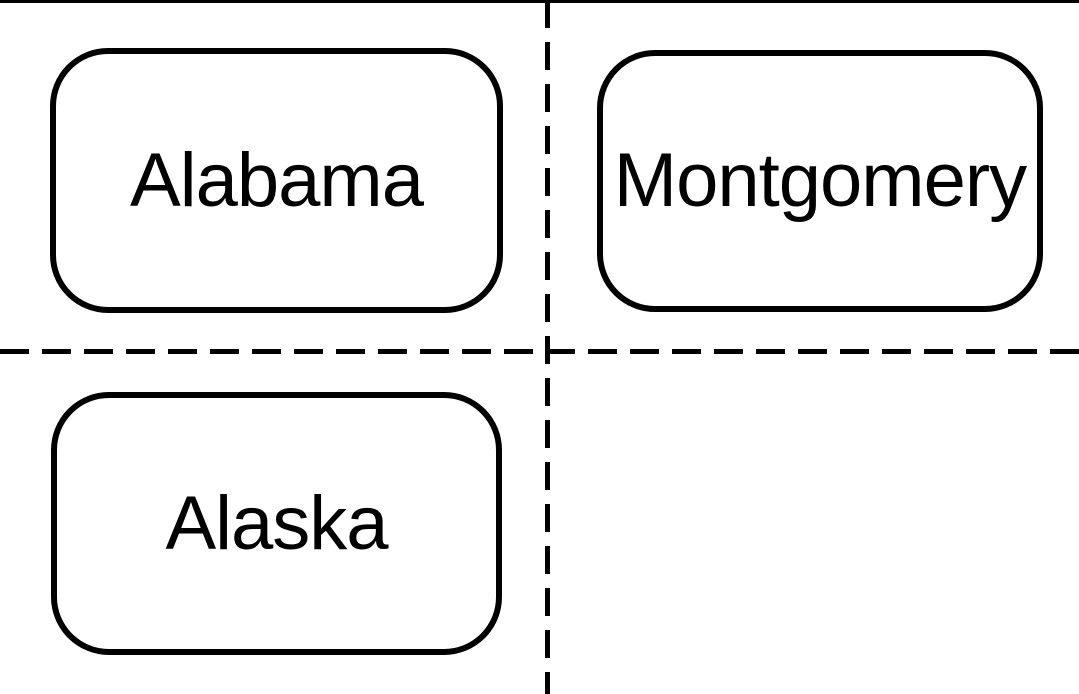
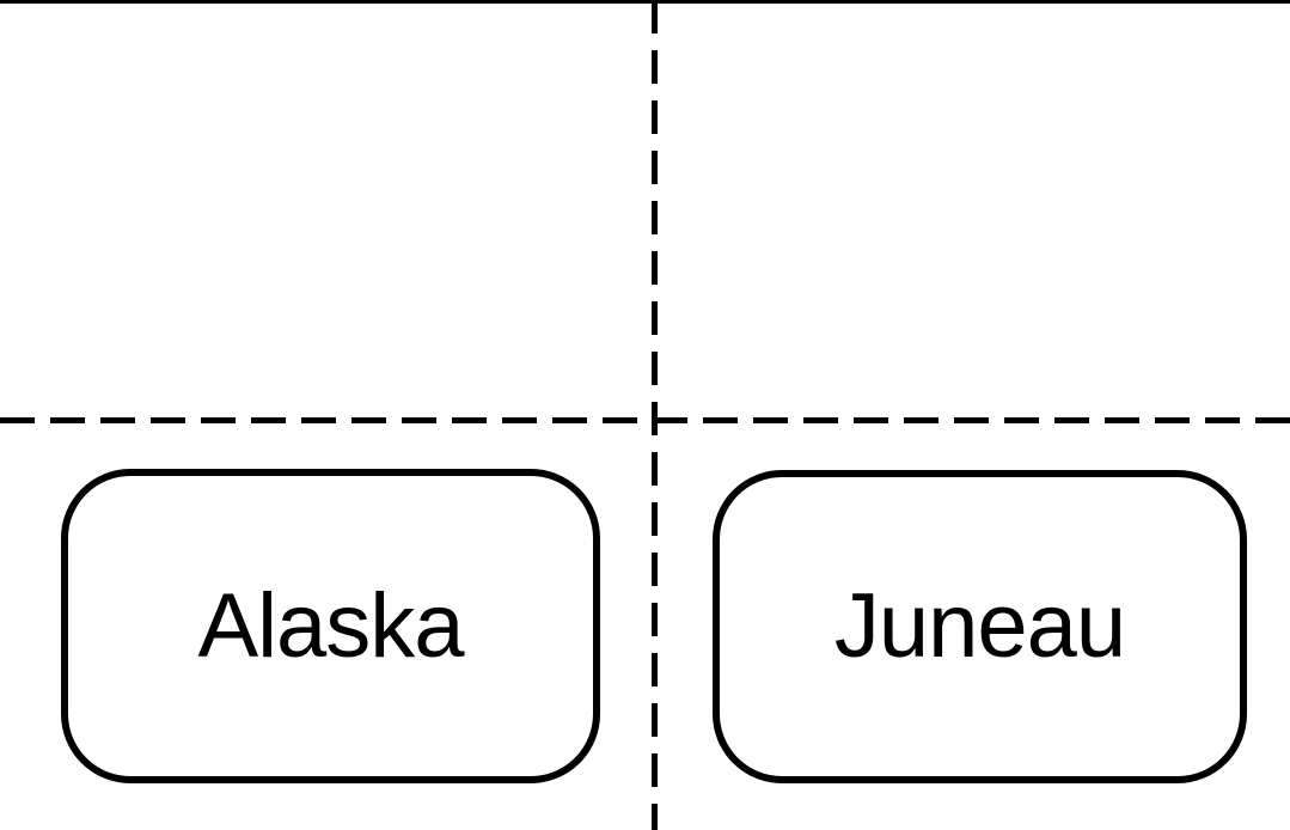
- Alabama
- Montgomery
  Alaska
+ Juneau
